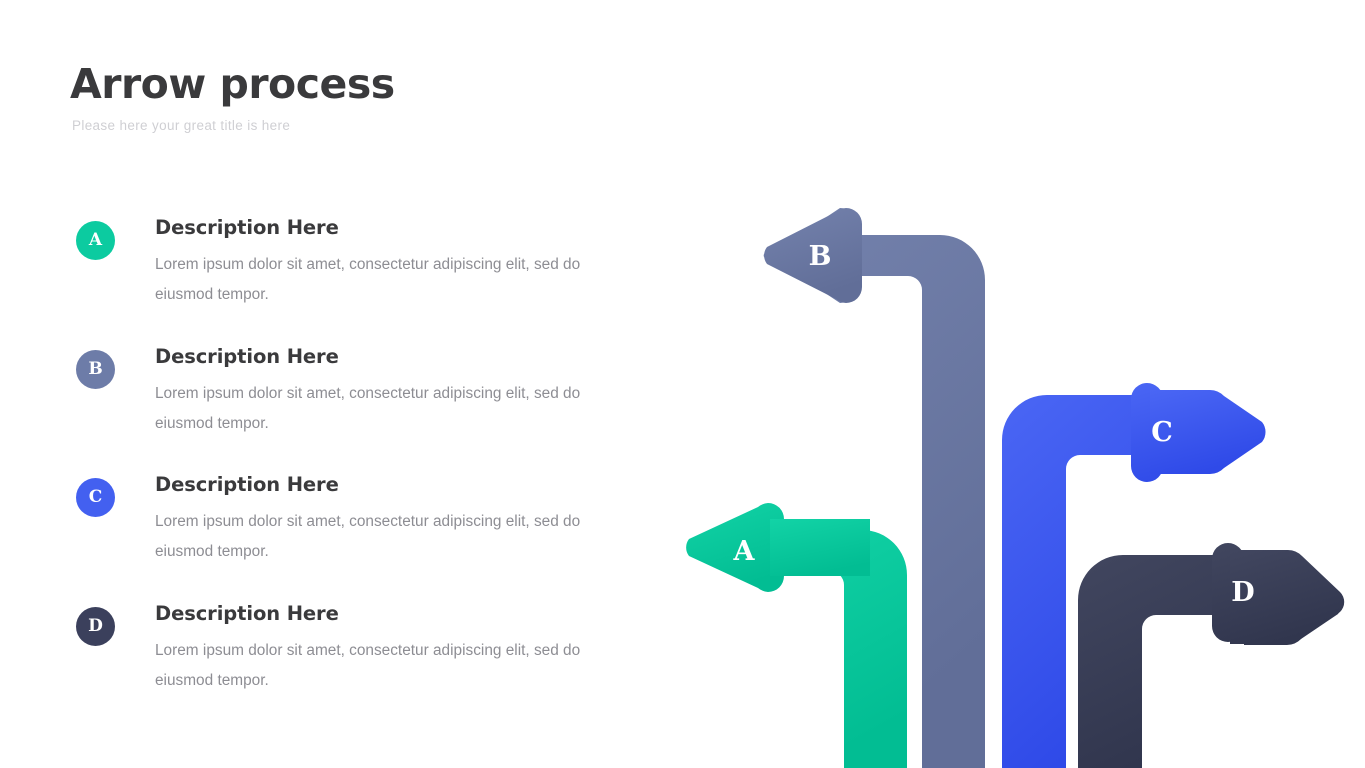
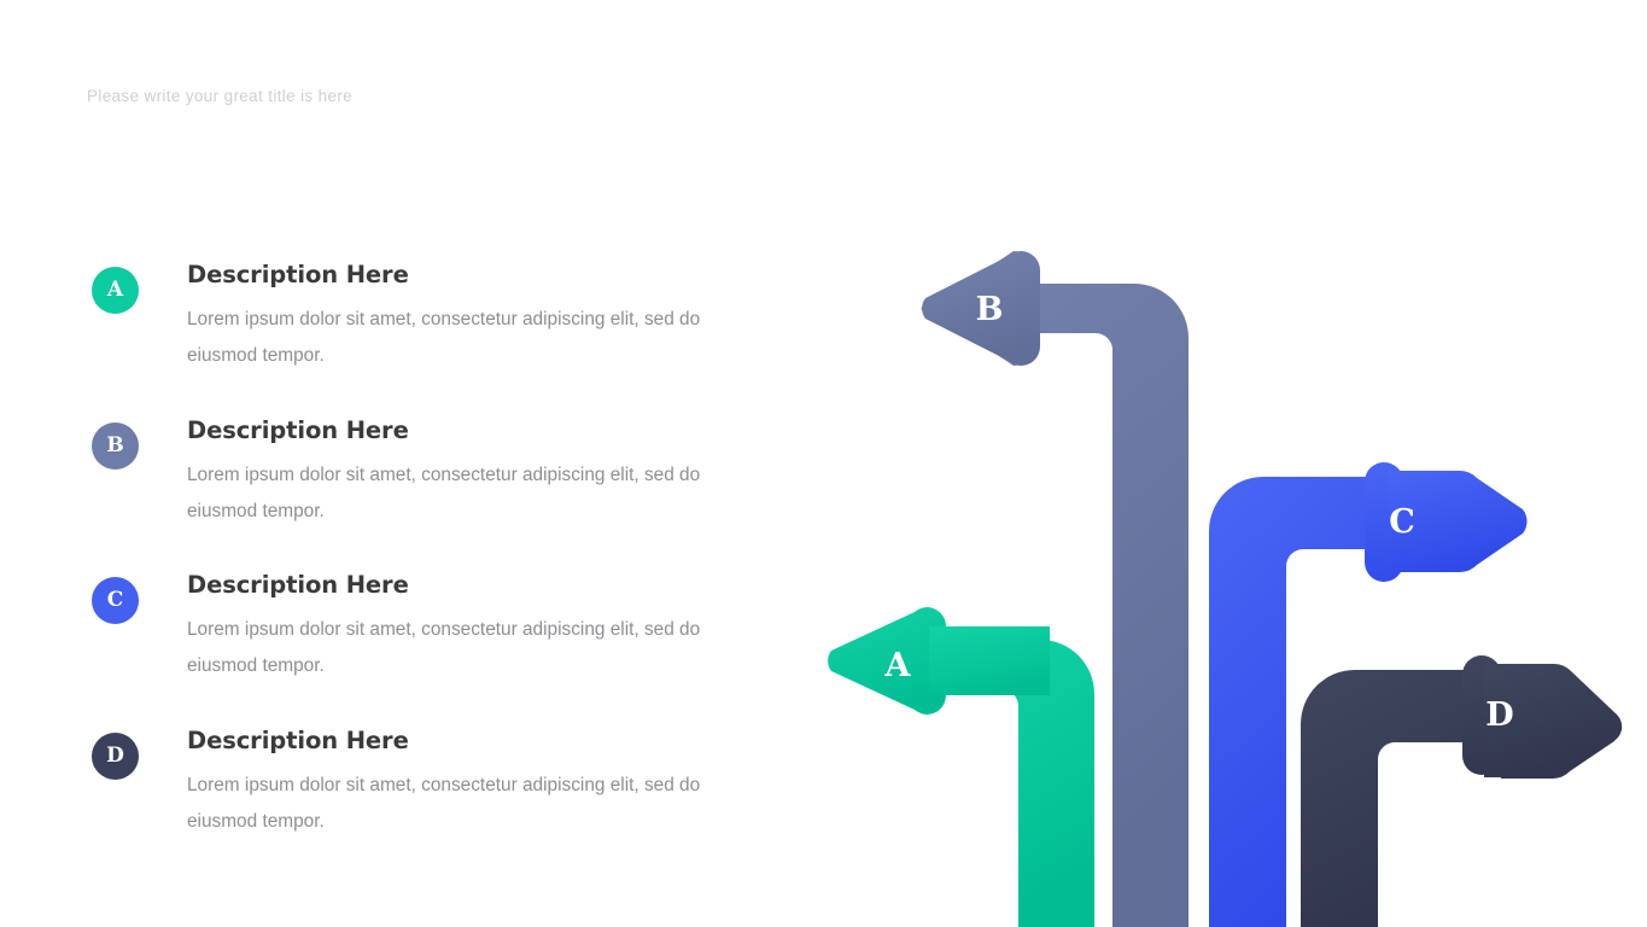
- Arrow process
- Please here your great title is here
+ Please write your great title is here
  A
  Description Here
  Lorem ipsum dolor sit amet, consectetur adipiscing elit, sed do eiusmod tempor.
  B
  Description Here
  Lorem ipsum dolor sit amet, consectetur adipiscing elit, sed do eiusmod tempor.
  C
  Description Here
  Lorem ipsum dolor sit amet, consectetur adipiscing elit, sed do eiusmod tempor.
  D
  Description Here
  Lorem ipsum dolor sit amet, consectetur adipiscing elit, sed do eiusmod tempor.
  B
  A
  C
  D
